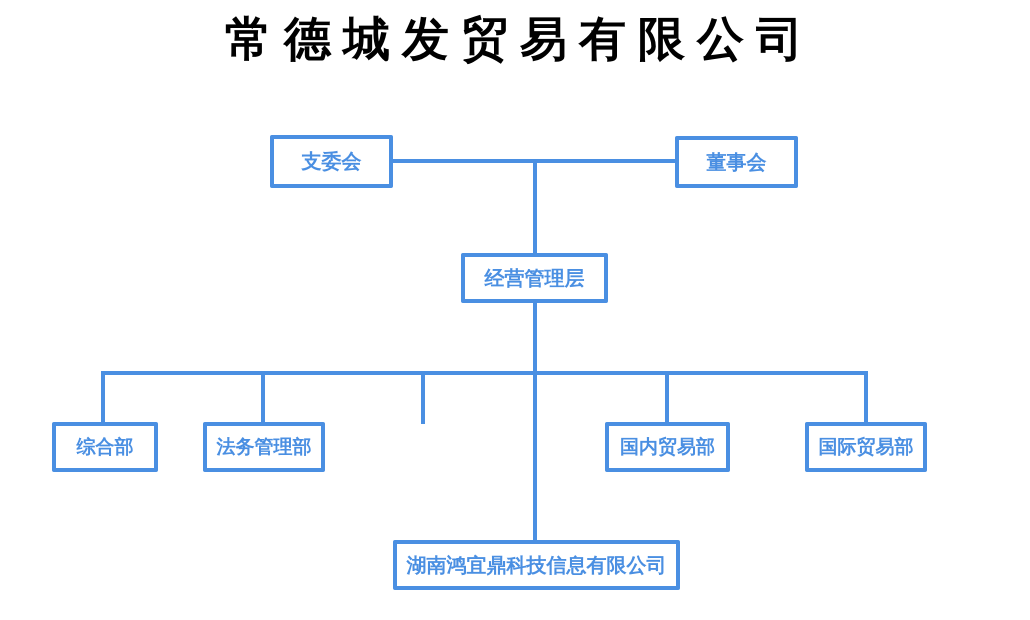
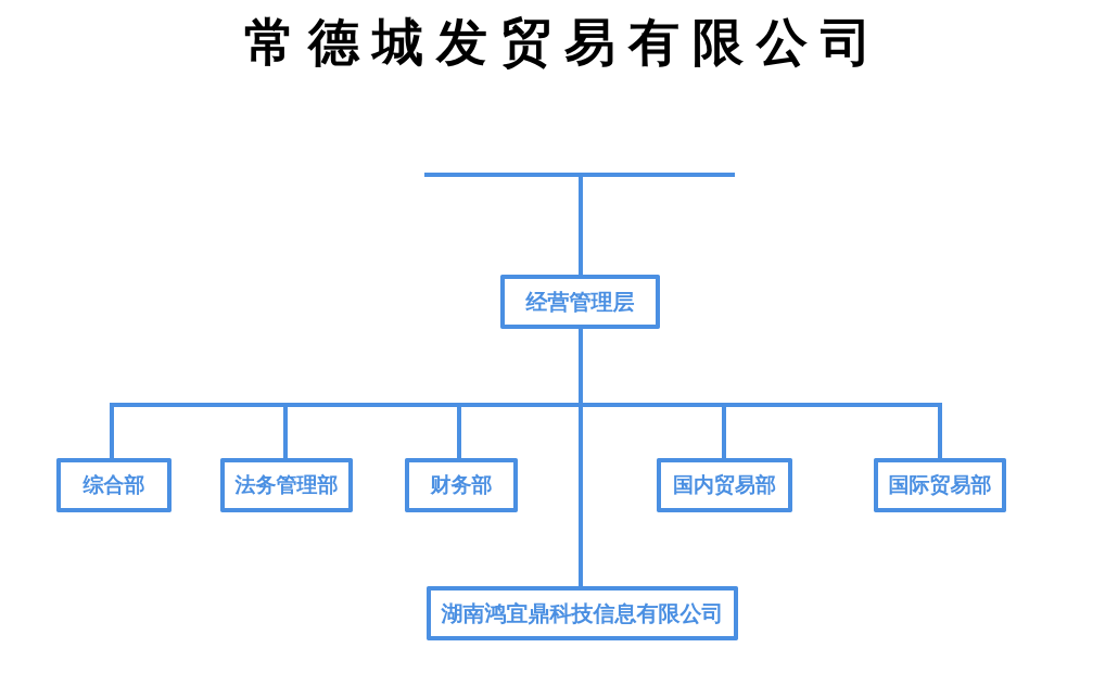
  常德城发贸易有限公司
- 支委会
- 董事会
  经营管理层
  综合部
  法务管理部
+ 财务部
  国内贸易部
  国际贸易部
  湖南鸿宜鼎科技信息有限公司
